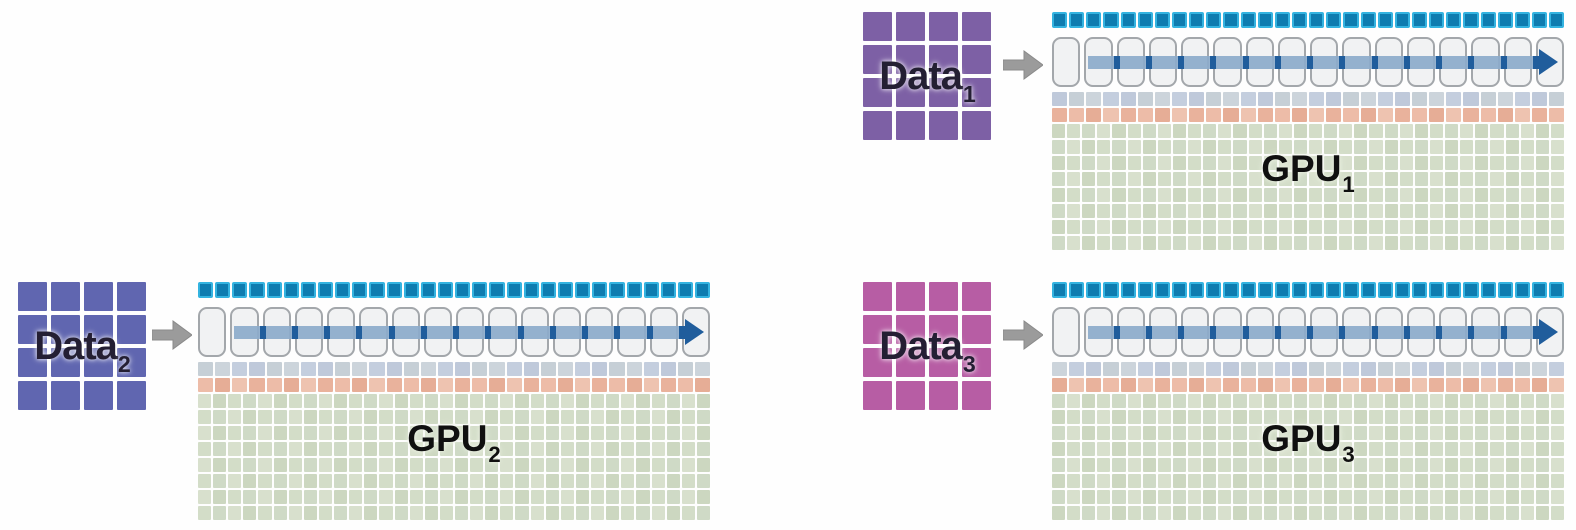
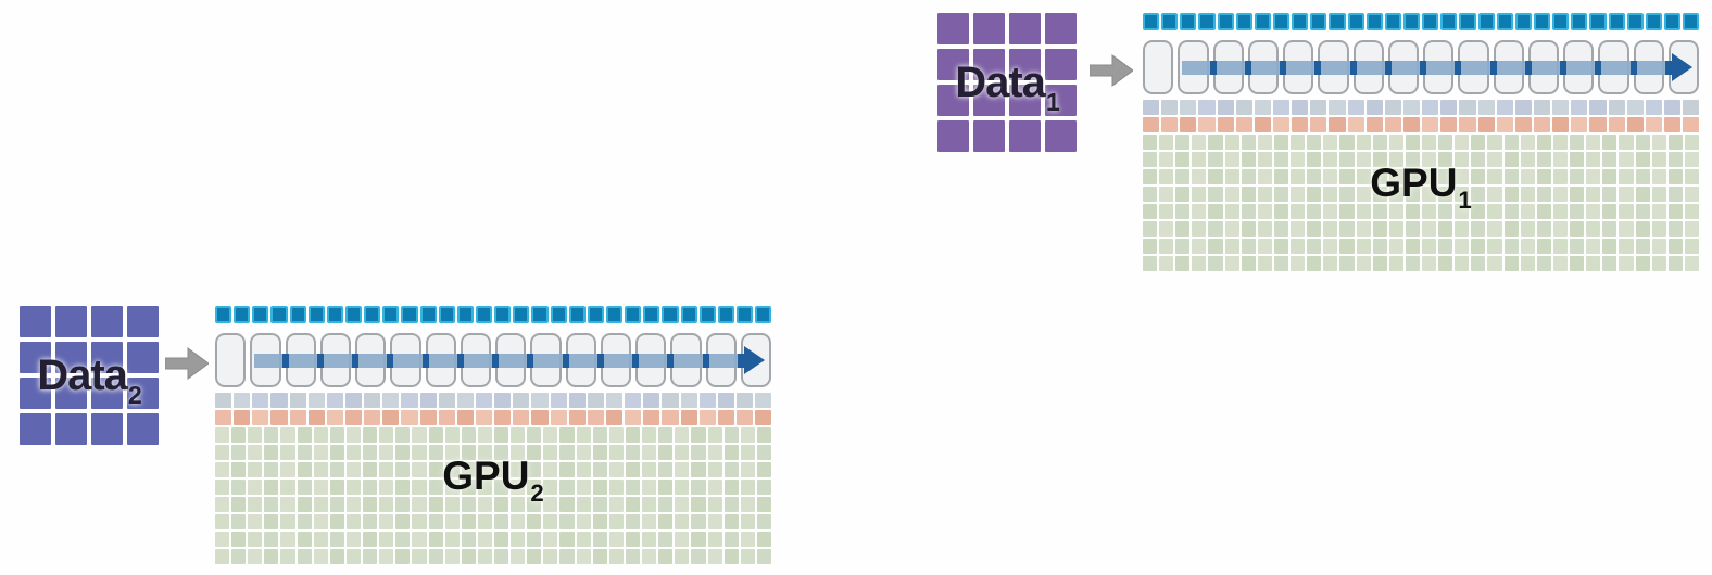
  Data1
  GPU1
  Data2
  GPU2
- Data3
- GPU3
